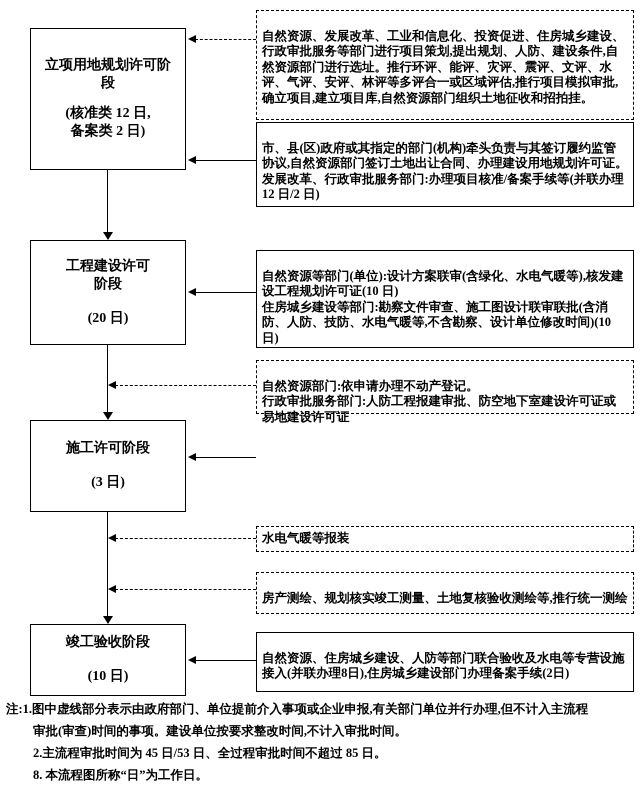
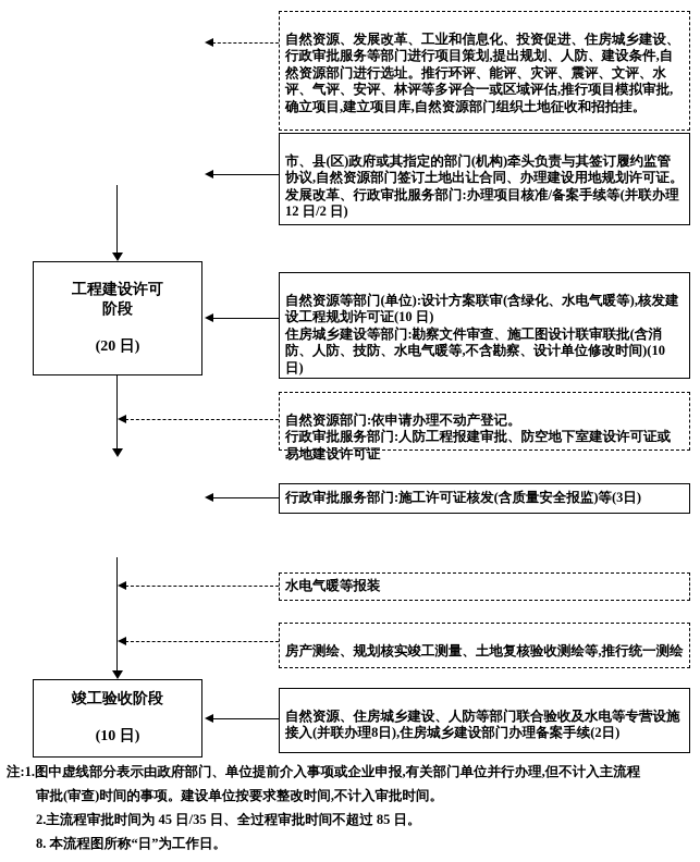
- 立项用地规划许可阶
- 段
- (核准类 12 日,
- 备案类 2 日)
  工程建设许可
  阶段
  (20 日)
- 施工许可阶段
- (3 日)
  竣工验收阶段
  (10 日)
  自然资源、发展改革、工业和信息化、投资促进、住房城乡建设、行政审批服务等部门进行项目策划,提出规划、人防、建设条件,自然资源部门进行选址。推行环评、能评、灾评、震评、文评、水评、气评、安评、林评等多评合一或区域评估,推行项目模拟审批,确立项目,建立项目库,自然资源部门组织土地征收和招拍挂。
  市、县(区)政府或其指定的部门(机构)牵头负责与其签订履约监管协议,自然资源部门签订土地出让合同、办理建设用地规划许可证。
  发展改革、行政审批服务部门:办理项目核准/备案手续等(并联办理 12 日/2 日)
  自然资源等部门(单位):设计方案联审(含绿化、水电气暖等),核发建设工程规划许可证(10 日)
  住房城乡建设等部门:勘察文件审查、施工图设计联审联批(含消防、人防、技防、水电气暖等,不含勘察、设计单位修改时间)(10 日)
  自然资源部门:依申请办理不动产登记。
  行政审批服务部门:人防工程报建审批、防空地下室建设许可证或易地建设许可证
+ 行政审批服务部门:施工许可证核发(含质量安全报监)等(3日)
  水电气暖等报装
  房产测绘、规划核实竣工测量、土地复核验收测绘等,推行统一测绘
  自然资源、住房城乡建设、人防等部门联合验收及水电等专营设施接入(并联办理8日),住房城乡建设部门办理备案手续(2日)
  注:1.图中虚线部分表示由政府部门、单位提前介入事项或企业申报,有关部门单位并行办理,但不计入主流程
  审批(审查)时间的事项。建设单位按要求整改时间,不计入审批时间。
- 2.主流程审批时间为 45 日/53 日、全过程审批时间不超过 85 日。
+ 2.主流程审批时间为 45 日/35 日、全过程审批时间不超过 85 日。
  8. 本流程图所称“日”为工作日。
